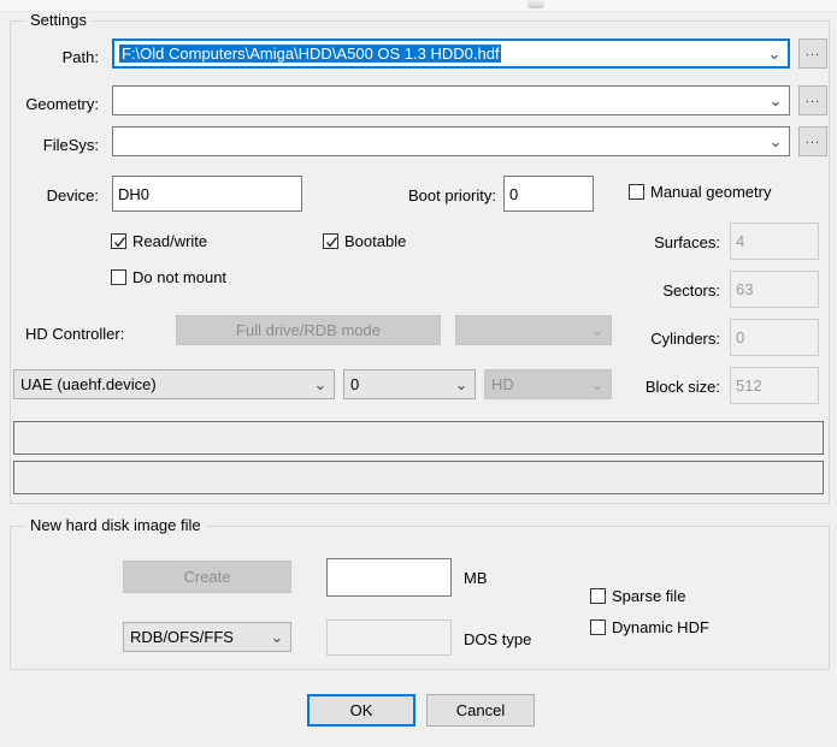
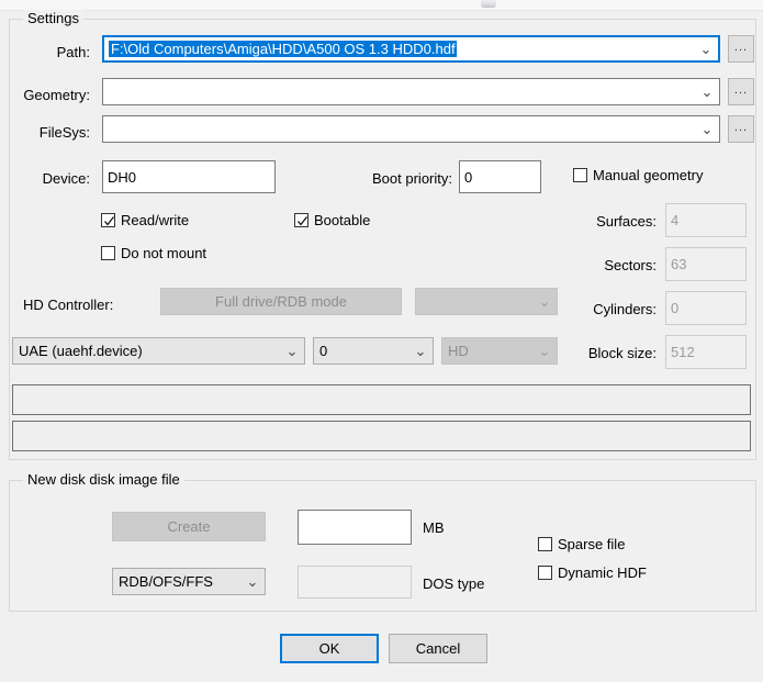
  Settings
  Path:
  F:\Old Computers\Amiga\HDD\A500 OS 1.3 HDD0.hdf
  ⌄
  ...
  Geometry:
  ⌄
  ...
  FileSys:
  ⌄
  ...
  Device:
  DH0
  Boot priority:
  0
  Manual geometry
  Read/write
  Bootable
  Surfaces:
  4
  Do not mount
  Sectors:
  63
  HD Controller:
  Full drive/RDB mode
  ⌄
  Cylinders:
  0
  UAE (uaehf.device)
  ⌄
  0
  ⌄
  HD
  ⌄
  Block size:
  512
- New hard disk image file
+ New disk disk image file
  Create
  MB
  RDB/OFS/FFS
  ⌄
  DOS type
  Sparse file
  Dynamic HDF
  OK
  Cancel
